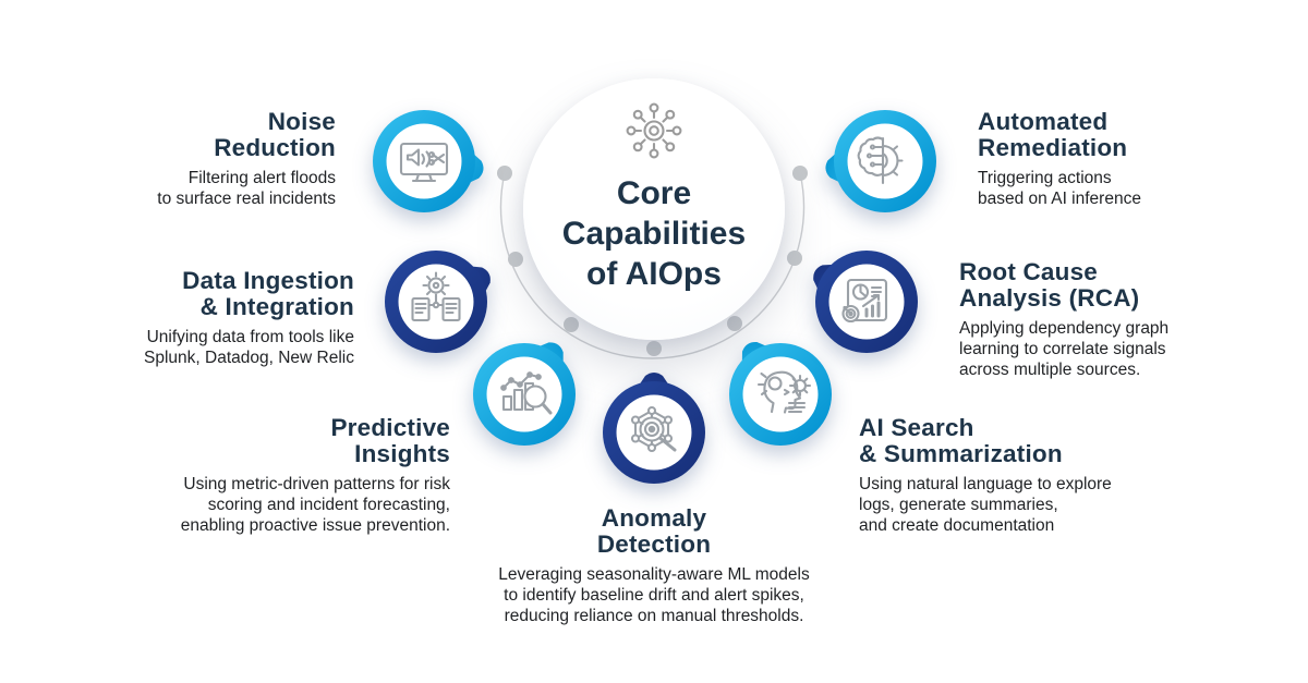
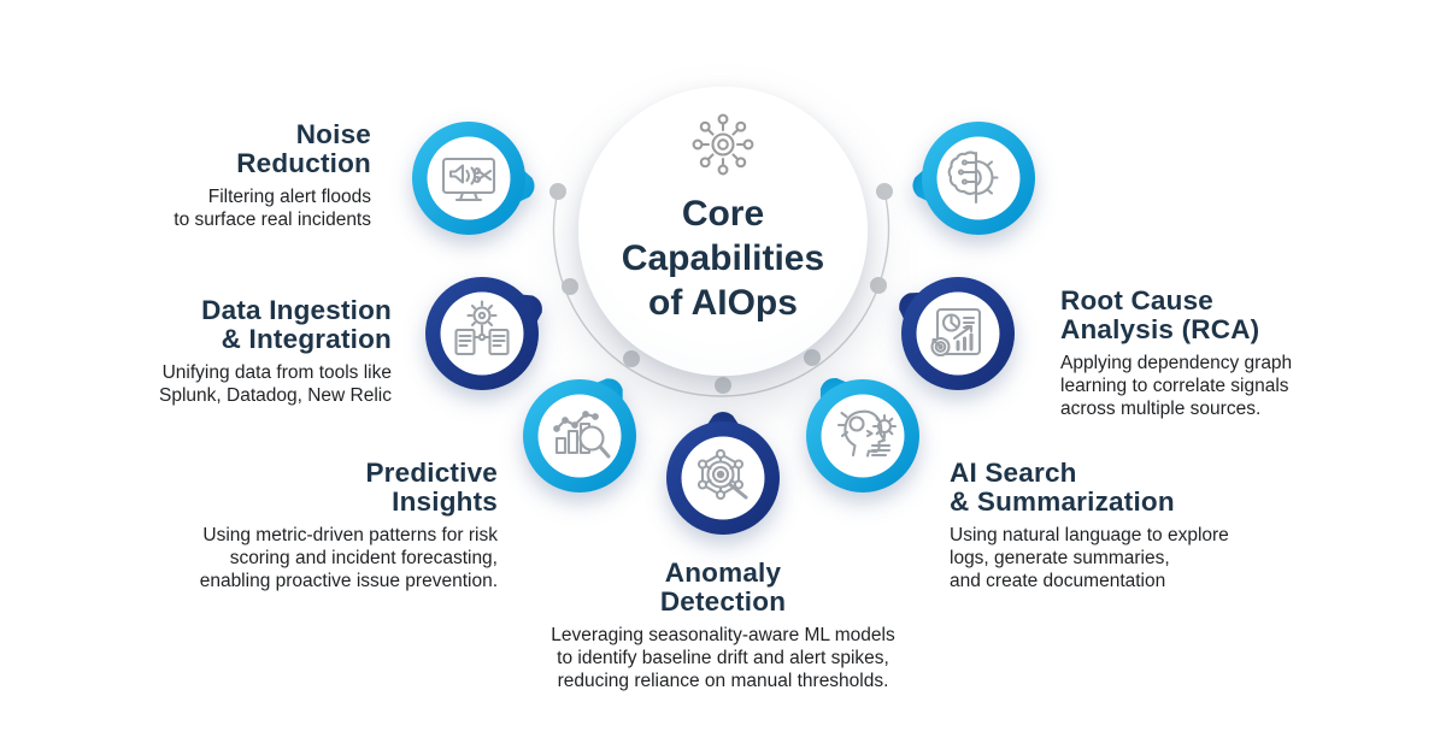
  Core
  Capabilities
  of AIOps
  Noise
  Reduction
  Filtering alert floods
  to surface real incidents
  Data Ingestion
  & Integration
  Unifying data from tools like
  Splunk, Datadog, New Relic
  Predictive
  Insights
  Using metric-driven patterns for risk
  scoring and incident forecasting,
  enabling proactive issue prevention.
  Anomaly
  Detection
  Leveraging seasonality-aware ML models
  to identify baseline drift and alert spikes,
  reducing reliance on manual thresholds.
  AI Search
  & Summarization
  Using natural language to explore
  logs, generate summaries,
  and create documentation
  Root Cause
  Analysis (RCA)
  Applying dependency graph
  learning to correlate signals
  across multiple sources.
- Automated
- Remediation
- Triggering actions
- based on AI inference
